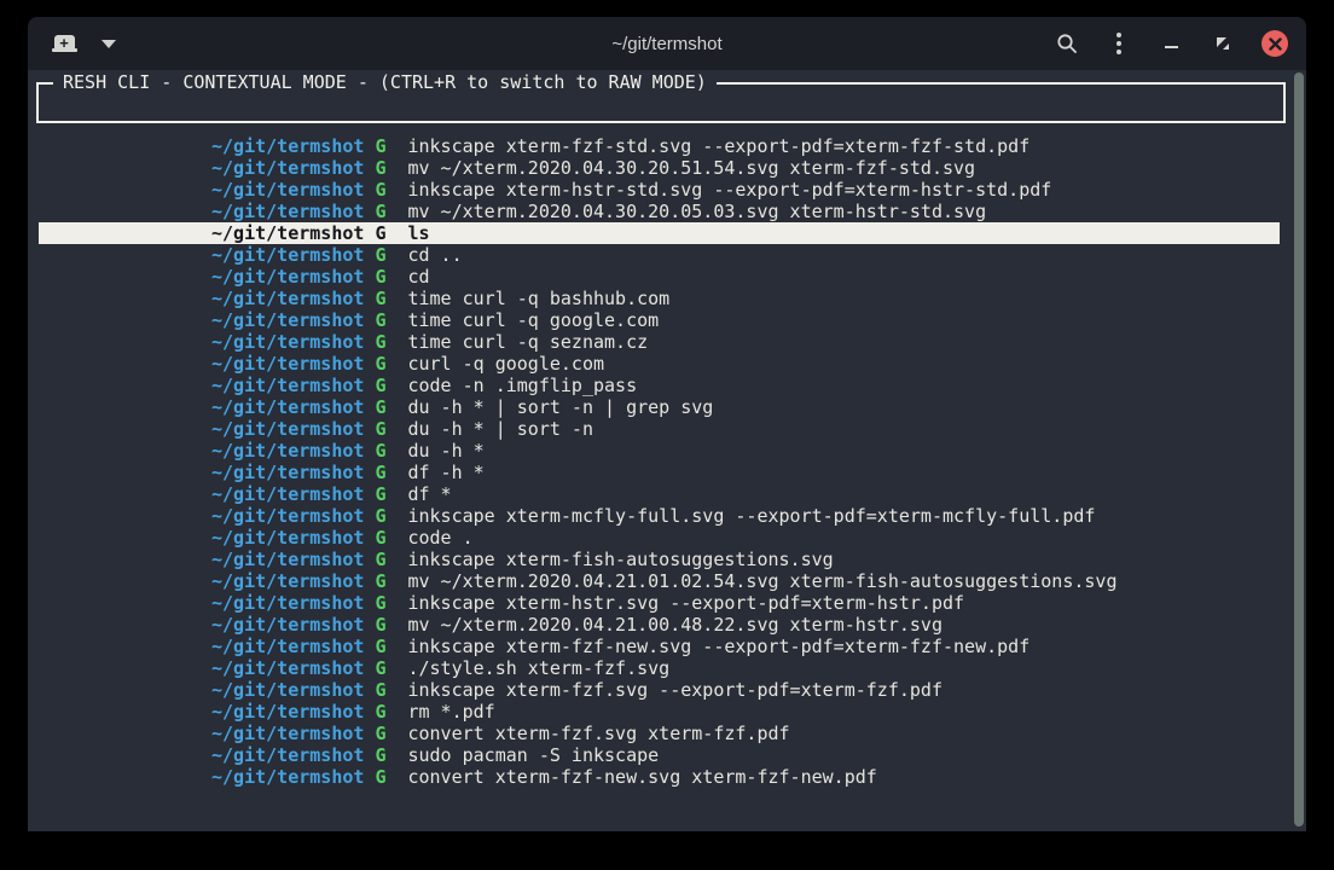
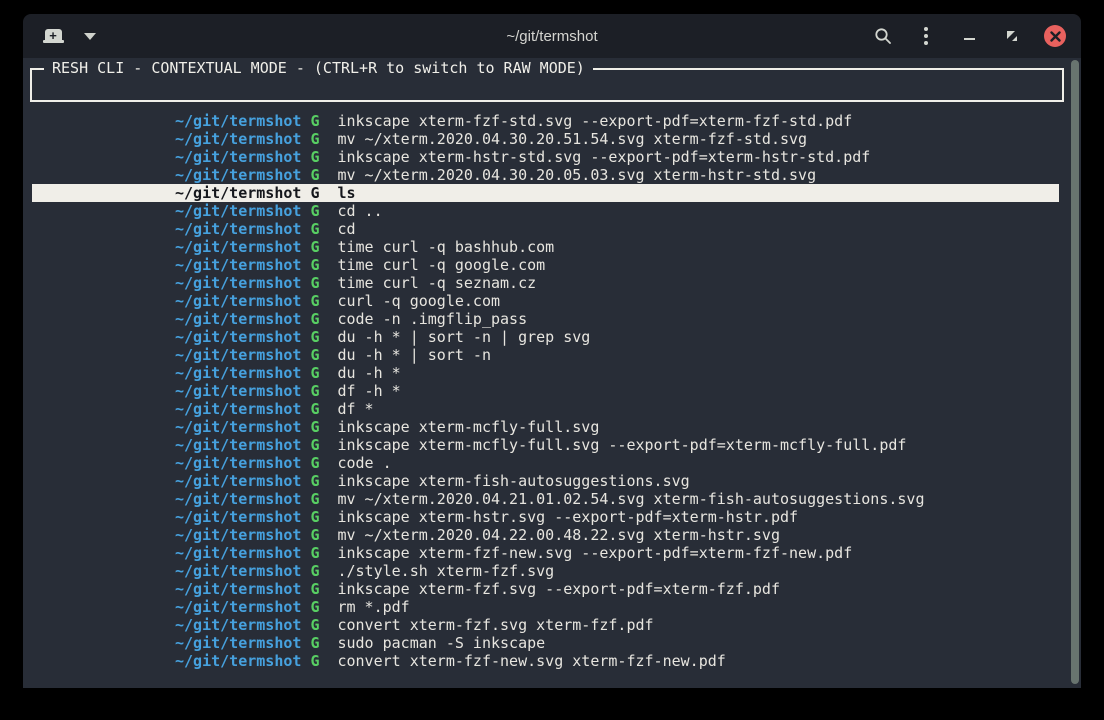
  +
  ~/git/termshot
  RESH CLI - CONTEXTUAL MODE - (CTRL+R to switch to RAW MODE)
  ~/git/termshot G inkscape xterm-fzf-std.svg --export-pdf=xterm-fzf-std.pdf
  ~/git/termshot G mv ~/xterm.2020.04.30.20.51.54.svg xterm-fzf-std.svg
  ~/git/termshot G inkscape xterm-hstr-std.svg --export-pdf=xterm-hstr-std.pdf
  ~/git/termshot G mv ~/xterm.2020.04.30.20.05.03.svg xterm-hstr-std.svg
  ~/git/termshot G ls
  ~/git/termshot G cd ..
  ~/git/termshot G cd
  ~/git/termshot G time curl -q bashhub.com
  ~/git/termshot G time curl -q google.com
  ~/git/termshot G time curl -q seznam.cz
  ~/git/termshot G curl -q google.com
  ~/git/termshot G code -n .imgflip_pass
  ~/git/termshot G du -h * | sort -n | grep svg
  ~/git/termshot G du -h * | sort -n
  ~/git/termshot G du -h *
  ~/git/termshot G df -h *
  ~/git/termshot G df *
+ ~/git/termshot G inkscape xterm-mcfly-full.svg
  ~/git/termshot G inkscape xterm-mcfly-full.svg --export-pdf=xterm-mcfly-full.pdf
  ~/git/termshot G code .
  ~/git/termshot G inkscape xterm-fish-autosuggestions.svg
  ~/git/termshot G mv ~/xterm.2020.04.21.01.02.54.svg xterm-fish-autosuggestions.svg
  ~/git/termshot G inkscape xterm-hstr.svg --export-pdf=xterm-hstr.pdf
- ~/git/termshot G mv ~/xterm.2020.04.21.00.48.22.svg xterm-hstr.svg
+ ~/git/termshot G mv ~/xterm.2020.04.22.00.48.22.svg xterm-hstr.svg
  ~/git/termshot G inkscape xterm-fzf-new.svg --export-pdf=xterm-fzf-new.pdf
  ~/git/termshot G ./style.sh xterm-fzf.svg
  ~/git/termshot G inkscape xterm-fzf.svg --export-pdf=xterm-fzf.pdf
  ~/git/termshot G rm *.pdf
  ~/git/termshot G convert xterm-fzf.svg xterm-fzf.pdf
  ~/git/termshot G sudo pacman -S inkscape
  ~/git/termshot G convert xterm-fzf-new.svg xterm-fzf-new.pdf
